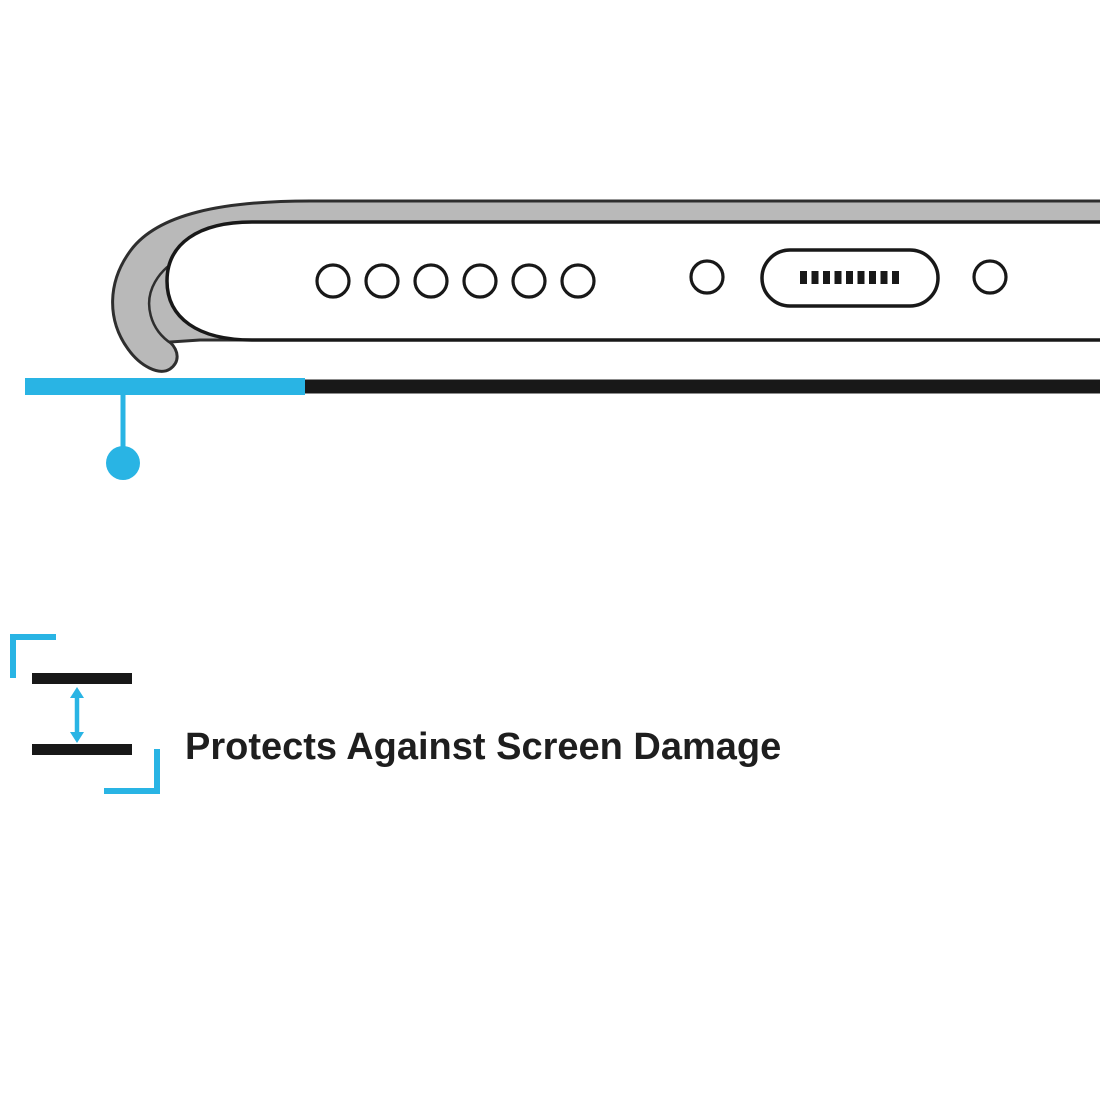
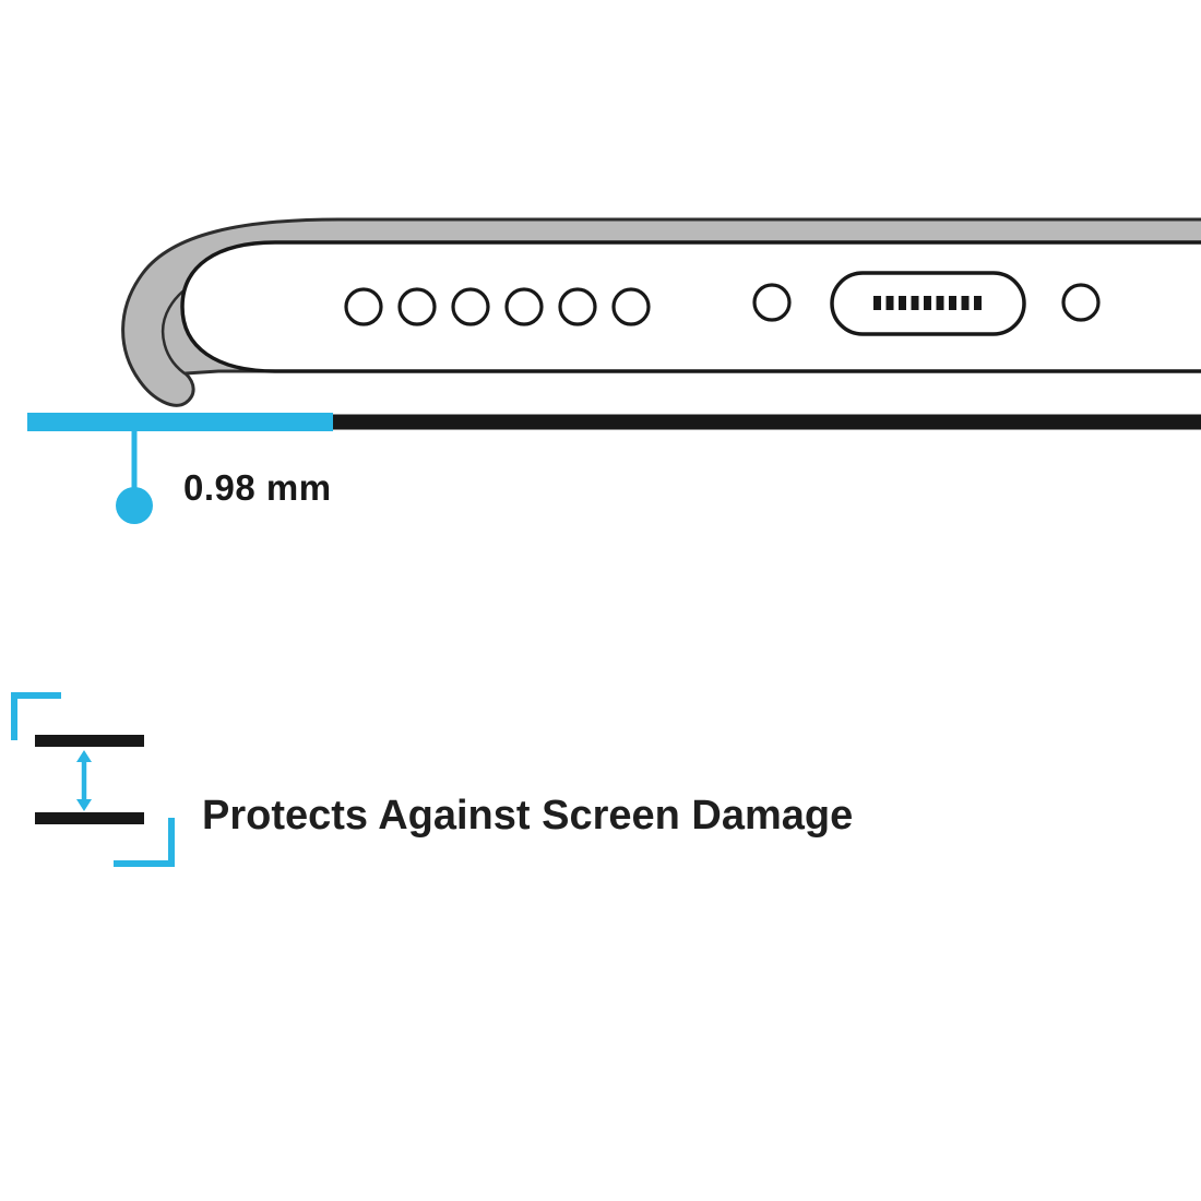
+ 0.98 mm
  Protects Against Screen Damage
